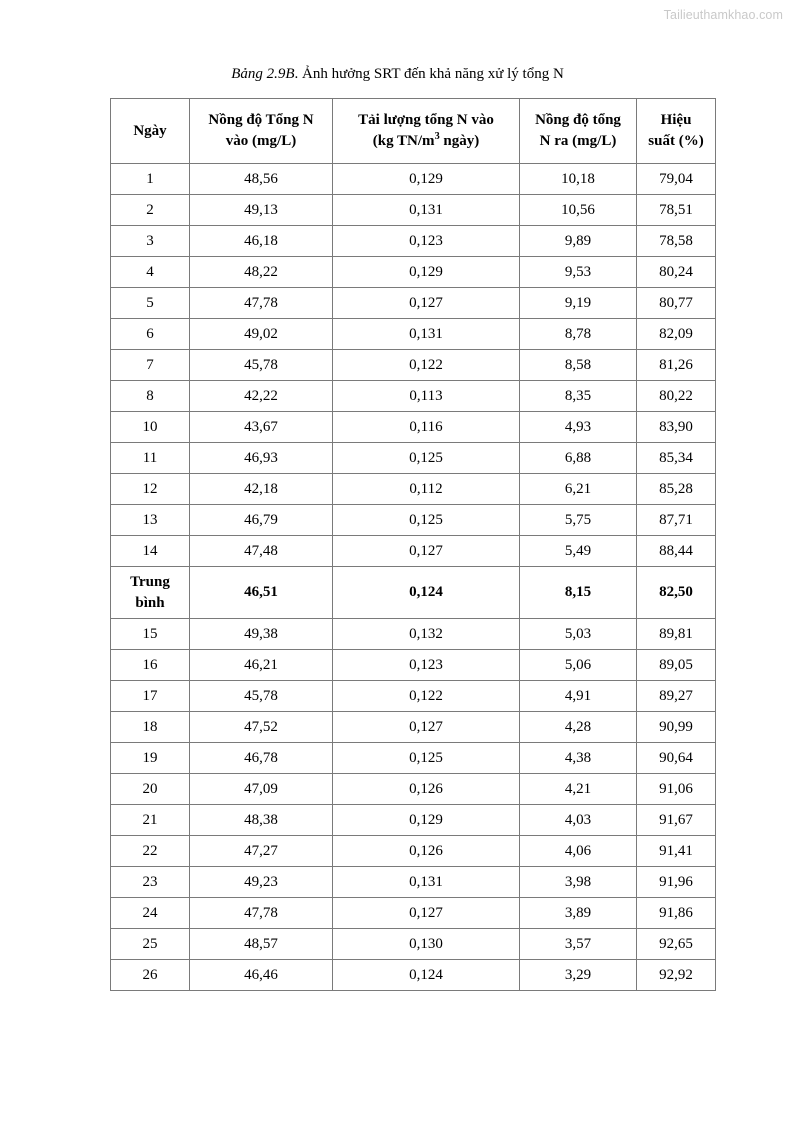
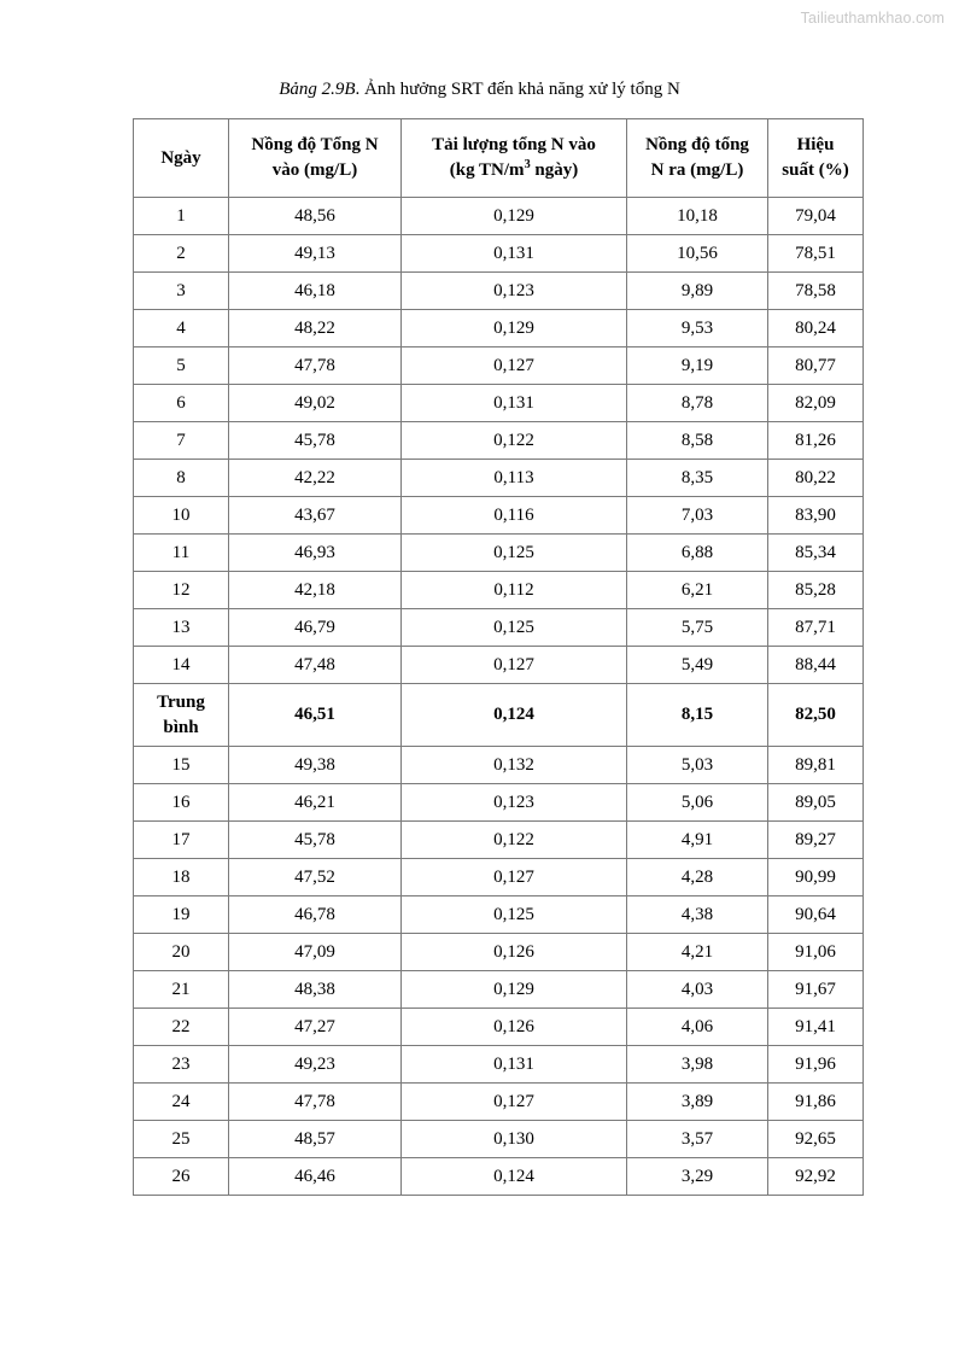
  Tailieuthamkhao.com
  Bảng 2.9B. Ảnh hưởng SRT đến khả năng xử lý tổng N
  Ngày	Nồng độ Tổng N vào (mg/L)	Tải lượng tổng N vào (kg TN/m3 ngày)	Nồng độ tổng N ra (mg/L)	Hiệu suất (%)
  1	48,56	0,129	10,18	79,04
  2	49,13	0,131	10,56	78,51
  3	46,18	0,123	9,89	78,58
  4	48,22	0,129	9,53	80,24
  5	47,78	0,127	9,19	80,77
  6	49,02	0,131	8,78	82,09
  7	45,78	0,122	8,58	81,26
  8	42,22	0,113	8,35	80,22
- 10	43,67	0,116	4,93	83,90
+ 10	43,67	0,116	7,03	83,90
  11	46,93	0,125	6,88	85,34
  12	42,18	0,112	6,21	85,28
  13	46,79	0,125	5,75	87,71
  14	47,48	0,127	5,49	88,44
  Trungbình	46,51	0,124	8,15	82,50
  15	49,38	0,132	5,03	89,81
  16	46,21	0,123	5,06	89,05
  17	45,78	0,122	4,91	89,27
  18	47,52	0,127	4,28	90,99
  19	46,78	0,125	4,38	90,64
  20	47,09	0,126	4,21	91,06
  21	48,38	0,129	4,03	91,67
  22	47,27	0,126	4,06	91,41
  23	49,23	0,131	3,98	91,96
  24	47,78	0,127	3,89	91,86
  25	48,57	0,130	3,57	92,65
  26	46,46	0,124	3,29	92,92
